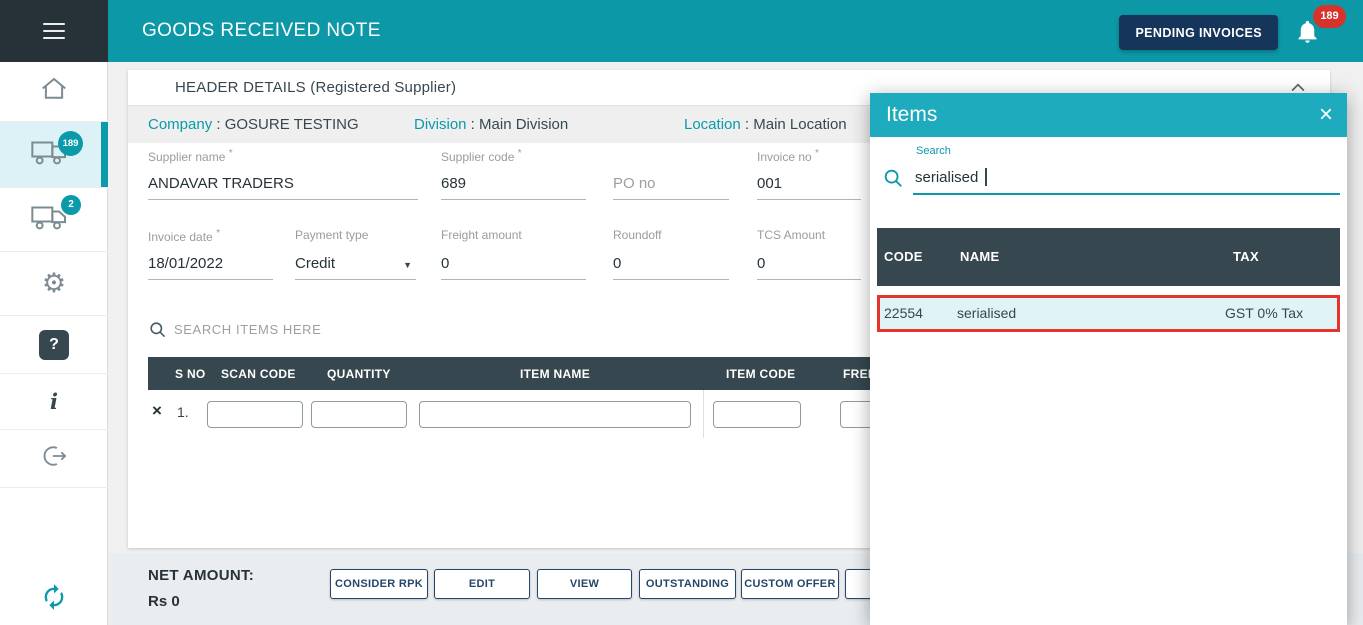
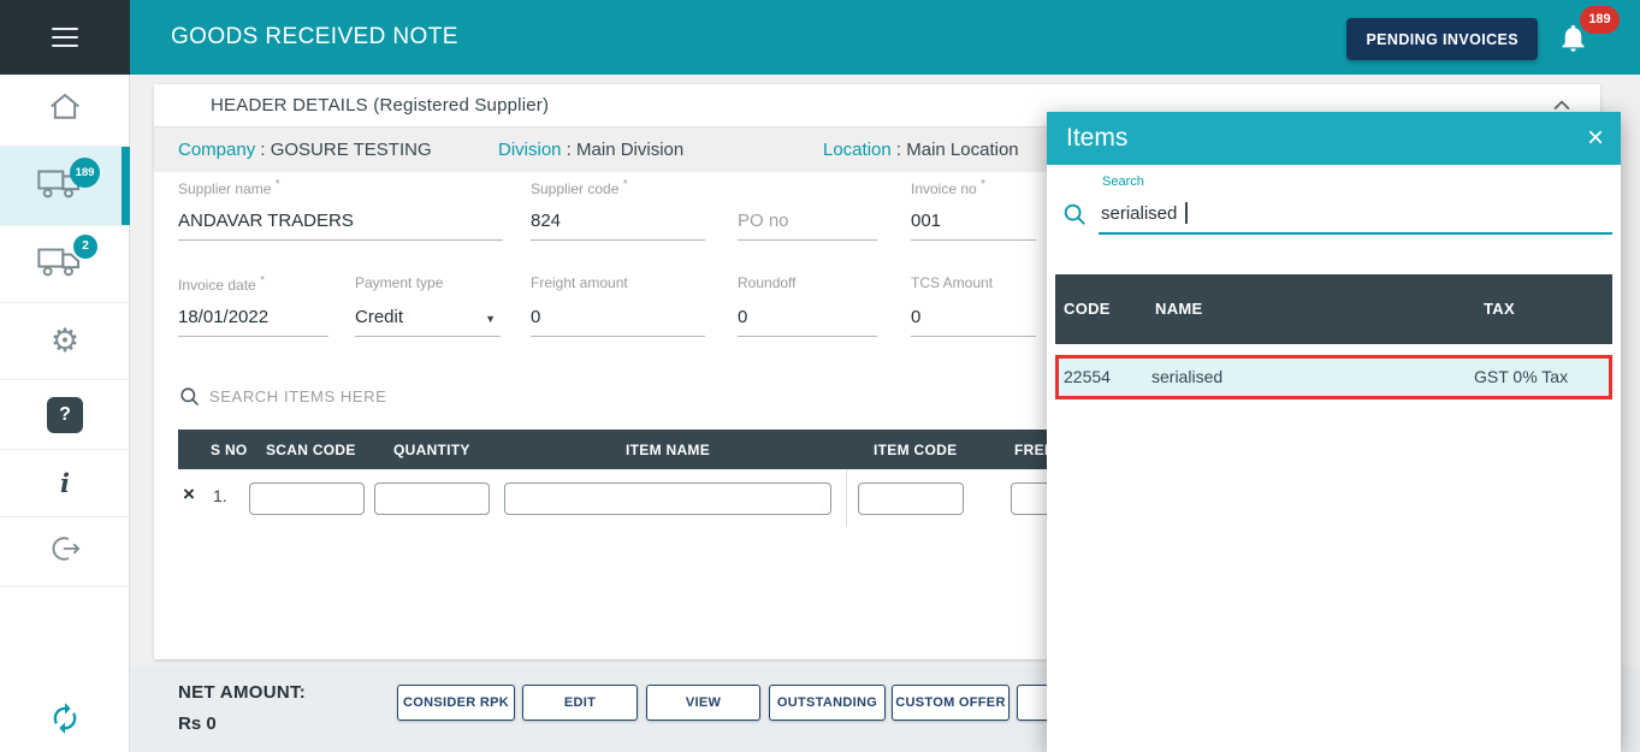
  GOODS RECEIVED NOTE
  PENDING INVOICES
  189
  189
  2
  ⚙
  ?
  i
  HEADER DETAILS (Registered Supplier)
  Company : GOSURE TESTING
  Division : Main Division
  Location : Main Location
  Supplier name *
  ANDAVAR TRADERS
  Supplier code *
- 689
+ 824
  PO no
  Invoice no *
  001
  Invoice date *
  18/01/2022
  Payment type
  Credit
  ▼
  Freight amount
  0
  Roundoff
  0
  TCS Amount
  0
  SEARCH ITEMS HERE
  S NO
  SCAN CODE
  QUANTITY
  ITEM NAME
  ITEM CODE
  FRE
  ×
  1.
  NET AMOUNT:
  Rs 0
  CONSIDER RPK
  EDIT
  VIEW
  OUTSTANDING
  CUSTOM OFFER
  Items
  ×
  Search
  serialised
  CODE
  NAME
  TAX
  22554
  serialised
  GST 0% Tax
